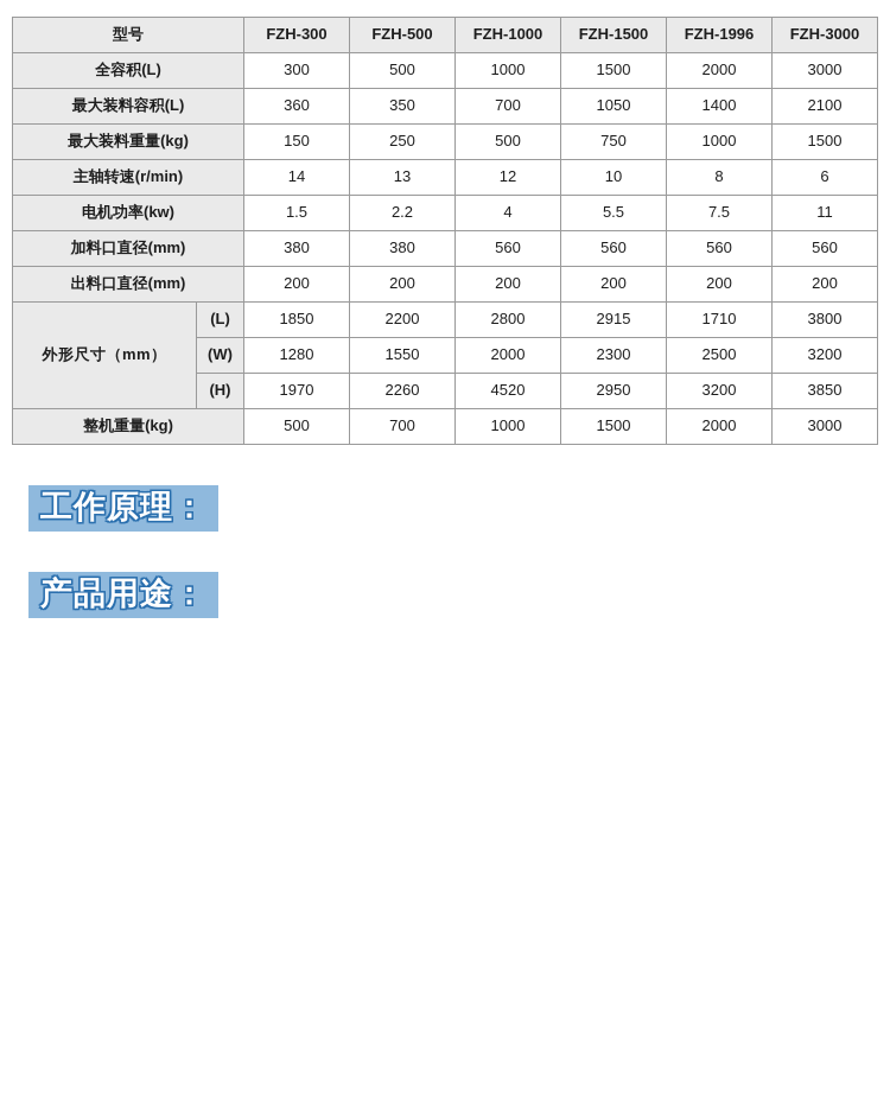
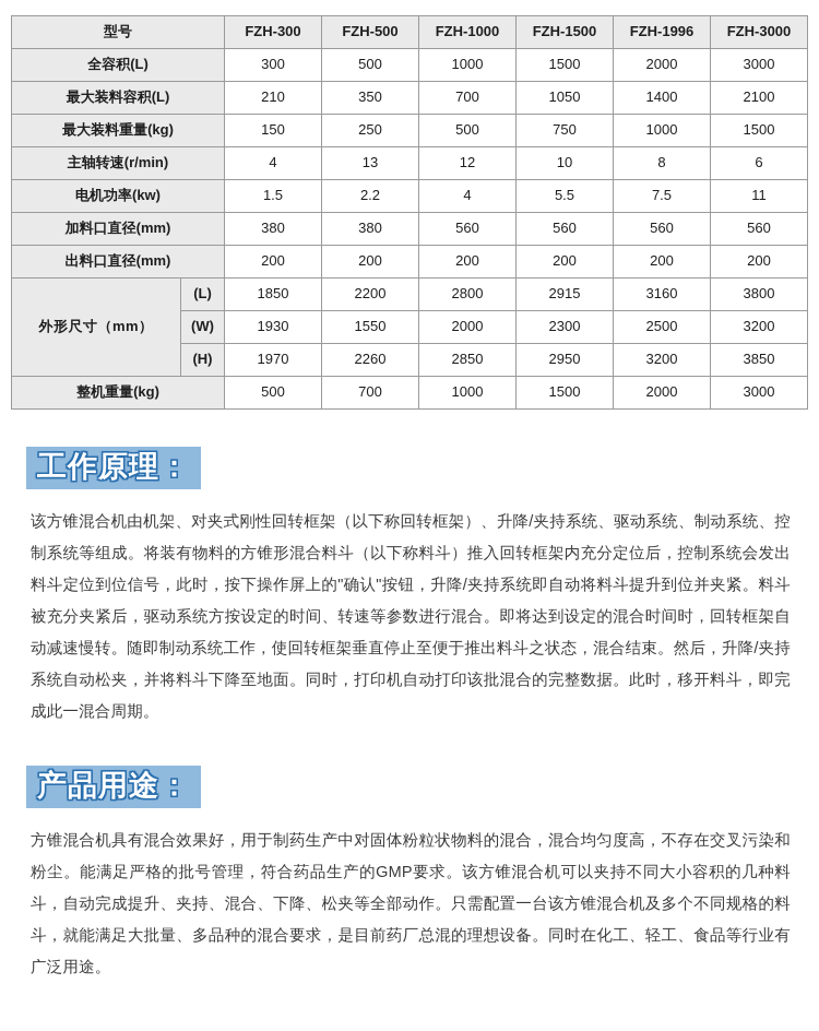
  型号	FZH-300	FZH-500	FZH-1000	FZH-1500	FZH-1996	FZH-3000
  全容积(L)	300	500	1000	1500	2000	3000
- 最大装料容积(L)	360	350	700	1050	1400	2100
+ 最大装料容积(L)	210	350	700	1050	1400	2100
  最大装料重量(kg)	150	250	500	750	1000	1500
- 主轴转速(r/min)	14	13	12	10	8	6
+ 主轴转速(r/min)	4	13	12	10	8	6
  电机功率(kw)	1.5	2.2	4	5.5	7.5	11
  加料口直径(mm)	380	380	560	560	560	560
  出料口直径(mm)	200	200	200	200	200	200
- 外形尺寸（mm）	(L)	1850	2200	2800	2915	1710	3800
+ 外形尺寸（mm）	(L)	1850	2200	2800	2915	3160	3800
- (W)	1280	1550	2000	2300	2500	3200
+ (W)	1930	1550	2000	2300	2500	3200
- (H)	1970	2260	4520	2950	3200	3850
+ (H)	1970	2260	2850	2950	3200	3850
  整机重量(kg)	500	700	1000	1500	2000	3000
  工作原理：
+ 该方锥混合机由机架、对夹式刚性回转框架（以下称回转框架）、升降/夹持系统、驱动系统、制动系统、控制系统等组成。将装有物料的方锥形混合料斗（以下称料斗）推入回转框架内充分定位后，控制系统会发出料斗定位到位信号，此时，按下操作屏上的"确认"按钮，升降/夹持系统即自动将料斗提升到位并夹紧。料斗被充分夹紧后，驱动系统方按设定的时间、转速等参数进行混合。即将达到设定的混合时间时，回转框架自动减速慢转。随即制动系统工作，使回转框架垂直停止至便于推出料斗之状态，混合结束。然后，升降/夹持系统自动松夹，并将料斗下降至地面。同时，打印机自动打印该批混合的完整数据。此时，移开料斗，即完成此一混合周期。
  产品用途：
+ 方锥混合机具有混合效果好，用于制药生产中对固体粉粒状物料的混合，混合均匀度高，不存在交叉污染和粉尘。能满足严格的批号管理，符合药品生产的GMP要求。该方锥混合机可以夹持不同大小容积的几种料斗，自动完成提升、夹持、混合、下降、松夹等全部动作。只需配置一台该方锥混合机及多个不同规格的料斗，就能满足大批量、多品种的混合要求，是目前药厂总混的理想设备。同时在化工、轻工、食品等行业有广泛用途。
